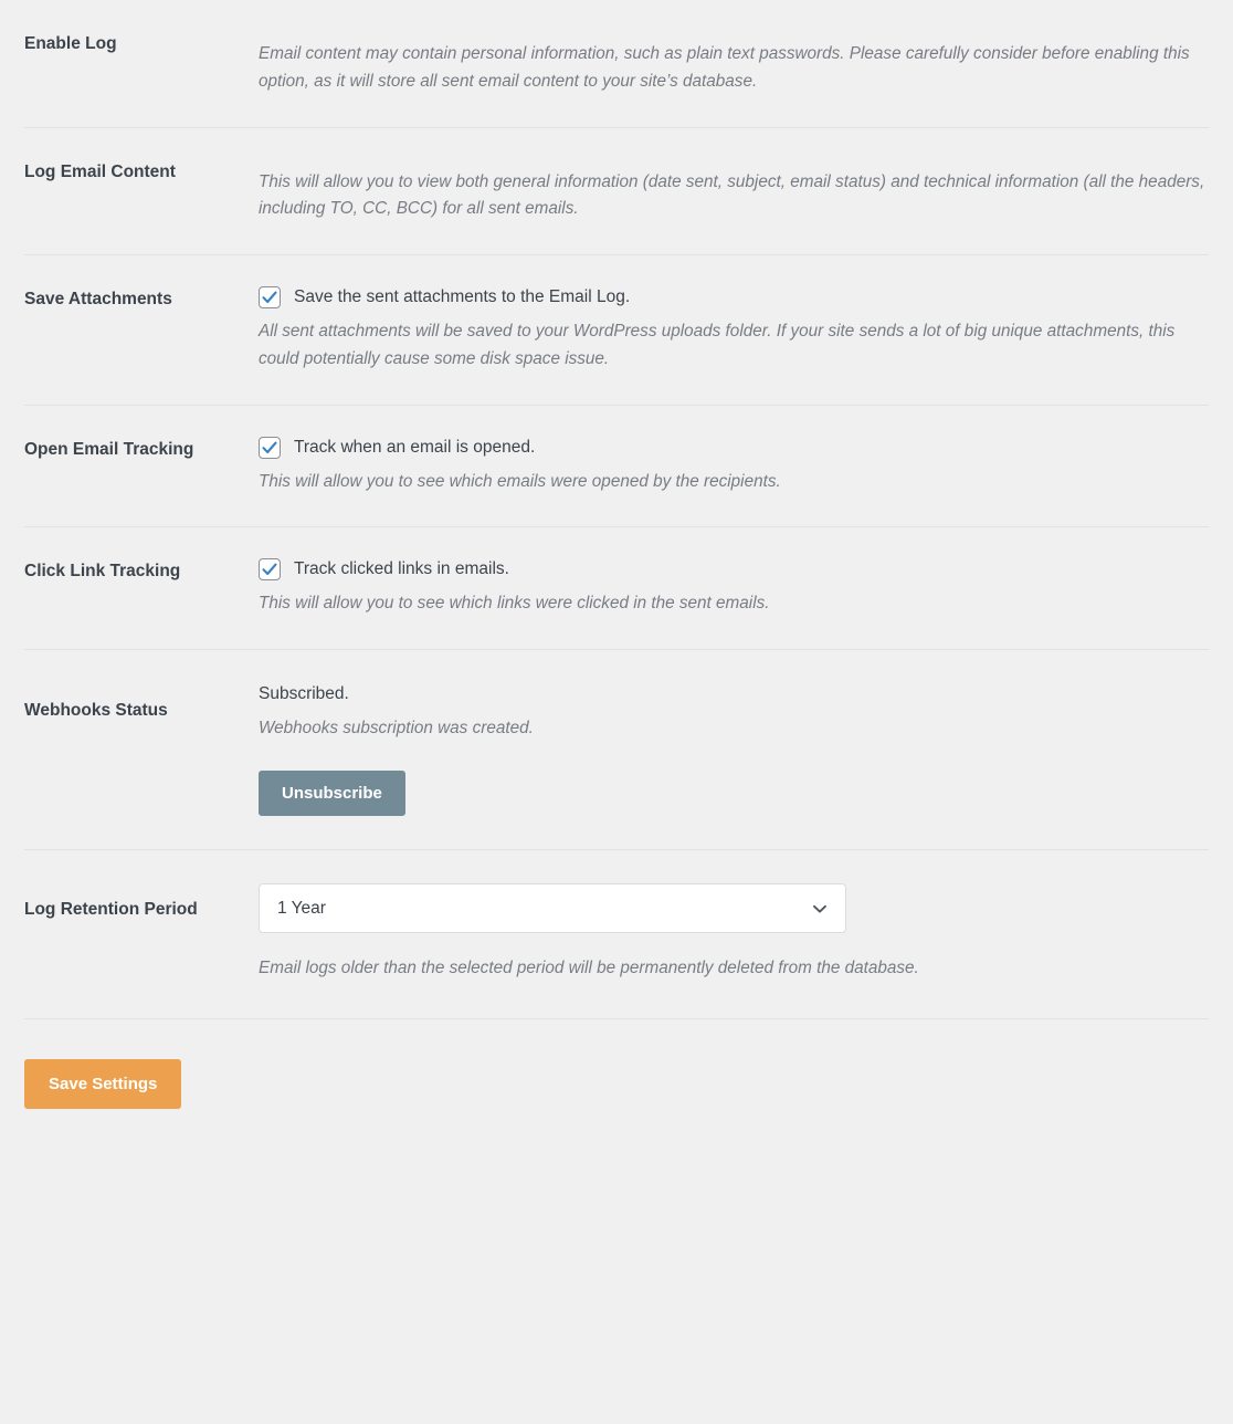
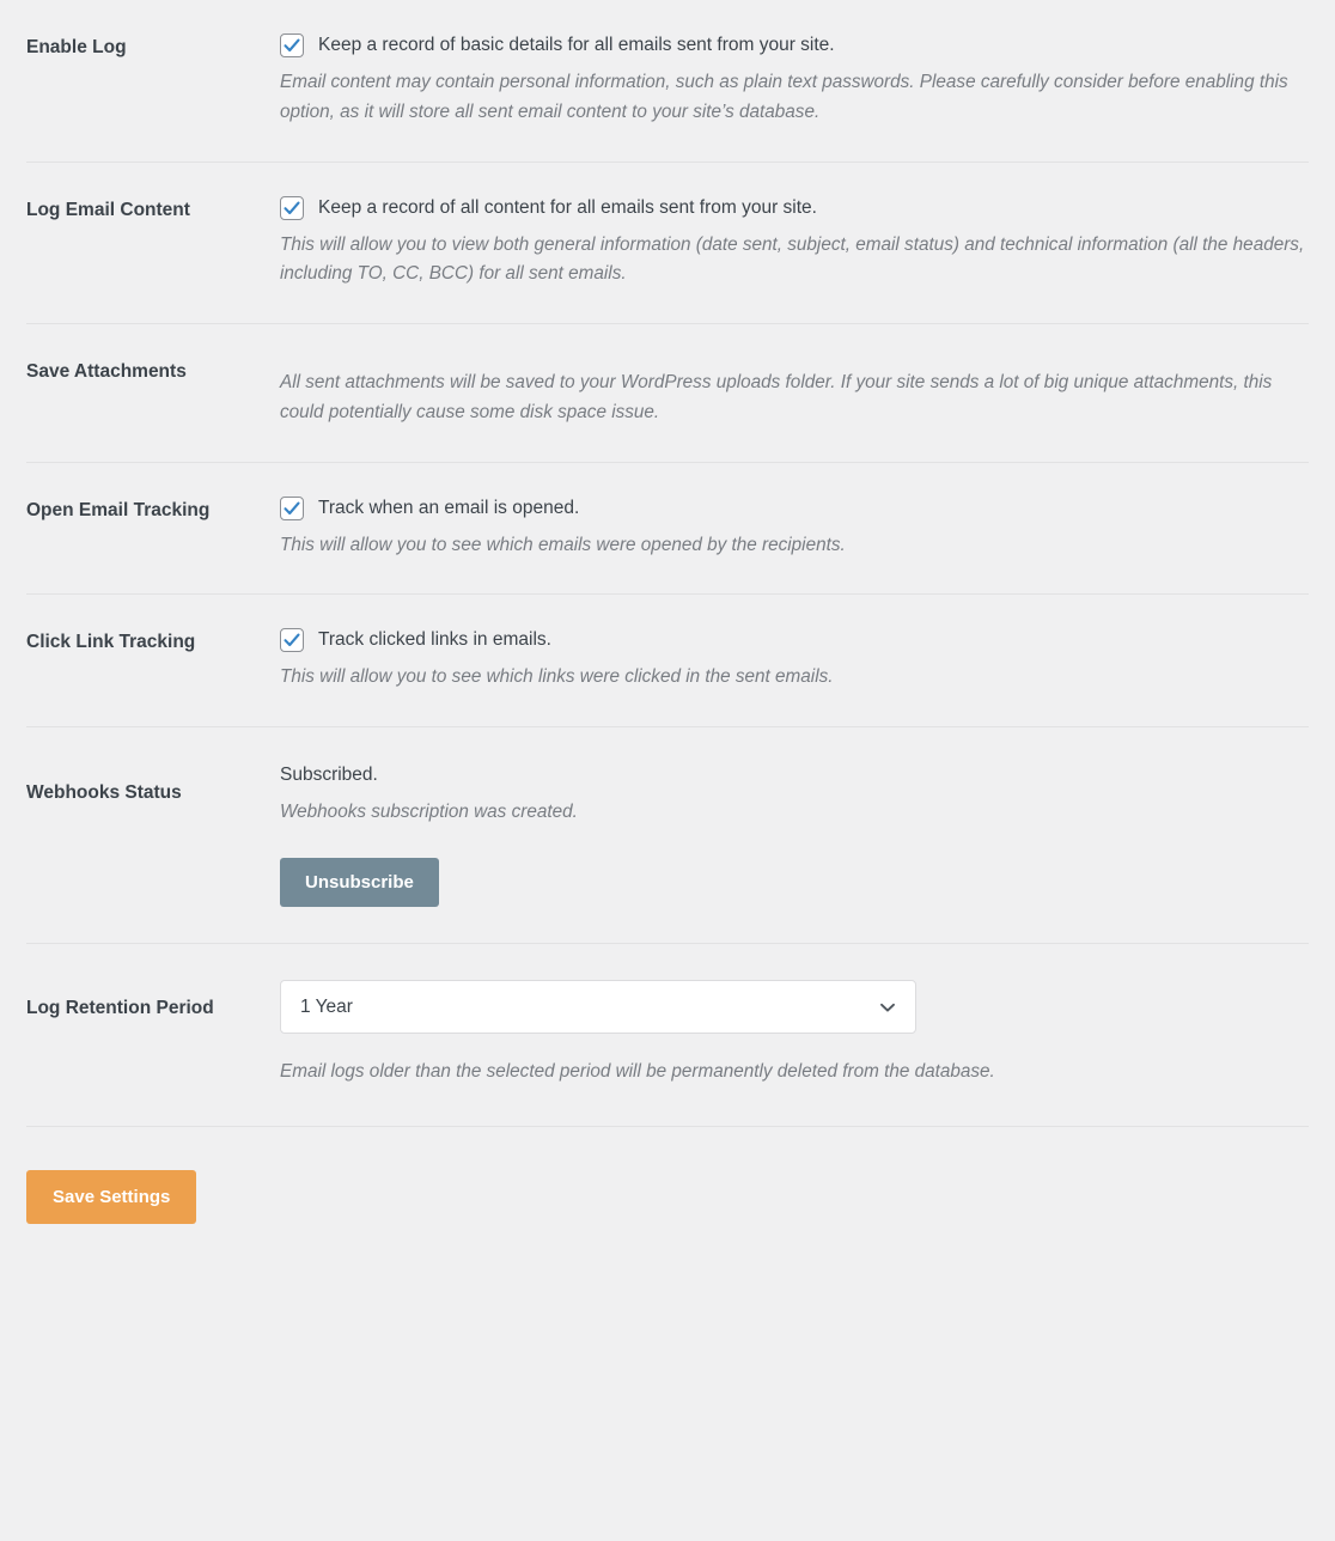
  Enable Log
+ Keep a record of basic details for all emails sent from your site.
  Email content may contain personal information, such as plain text passwords. Please carefully consider before enabling this option, as it will store all sent email content to your site’s database.
  Log Email Content
+ Keep a record of all content for all emails sent from your site.
  This will allow you to view both general information (date sent, subject, email status) and technical information (all the headers, including TO, CC, BCC) for all sent emails.
  Save Attachments
- Save the sent attachments to the Email Log.
  All sent attachments will be saved to your WordPress uploads folder. If your site sends a lot of big unique attachments, this could potentially cause some disk space issue.
  Open Email Tracking
  Track when an email is opened.
  This will allow you to see which emails were opened by the recipients.
  Click Link Tracking
  Track clicked links in emails.
  This will allow you to see which links were clicked in the sent emails.
  Webhooks Status
  Subscribed.
  Webhooks subscription was created.
  Unsubscribe
  Log Retention Period
  1 Year
  Email logs older than the selected period will be permanently deleted from the database.
  Save Settings
